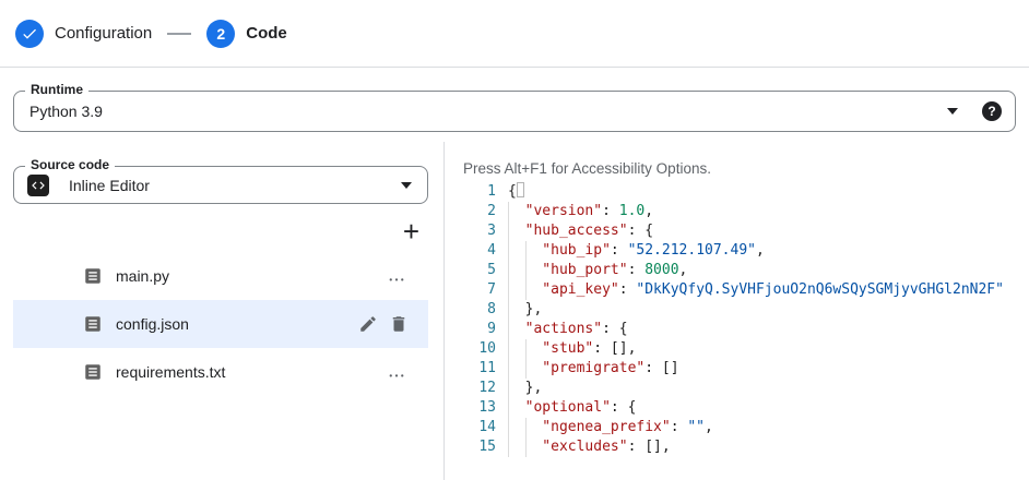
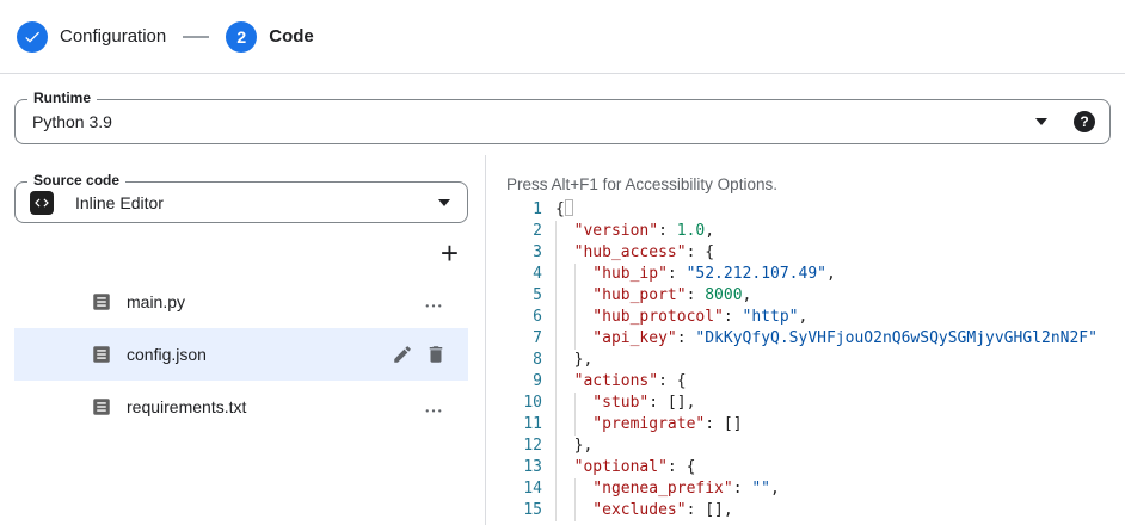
  Configuration
  2
  Code
  Runtime
  Python 3.9
  ?
  Source code
  Inline Editor
  +
  main.py
  config.json
  requirements.txt
  Press Alt+F1 for Accessibility Options.
  1
  {
  2
  "version": 1.0,
  3
  "hub_access": {
  4
  "hub_ip": "52.212.107.49",
  5
  "hub_port": 8000,
+ 6
+ "hub_protocol": "http",
  7
  "api_key": "DkKyQfyQ.SyVHFjouO2nQ6wSQySGMjyvGHGl2nN2F"
  8
  },
  9
  "actions": {
  10
  "stub": [],
  11
  "premigrate": []
  12
  },
  13
  "optional": {
  14
  "ngenea_prefix": "",
  15
  "excludes": [],
